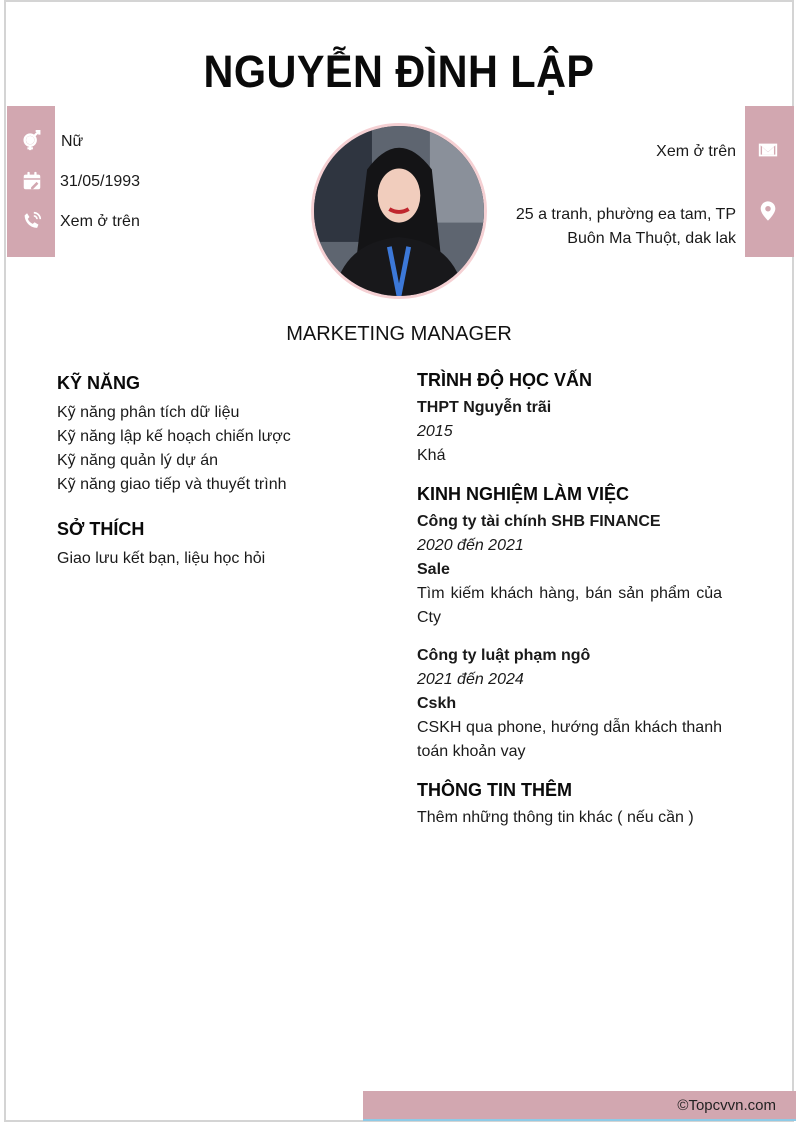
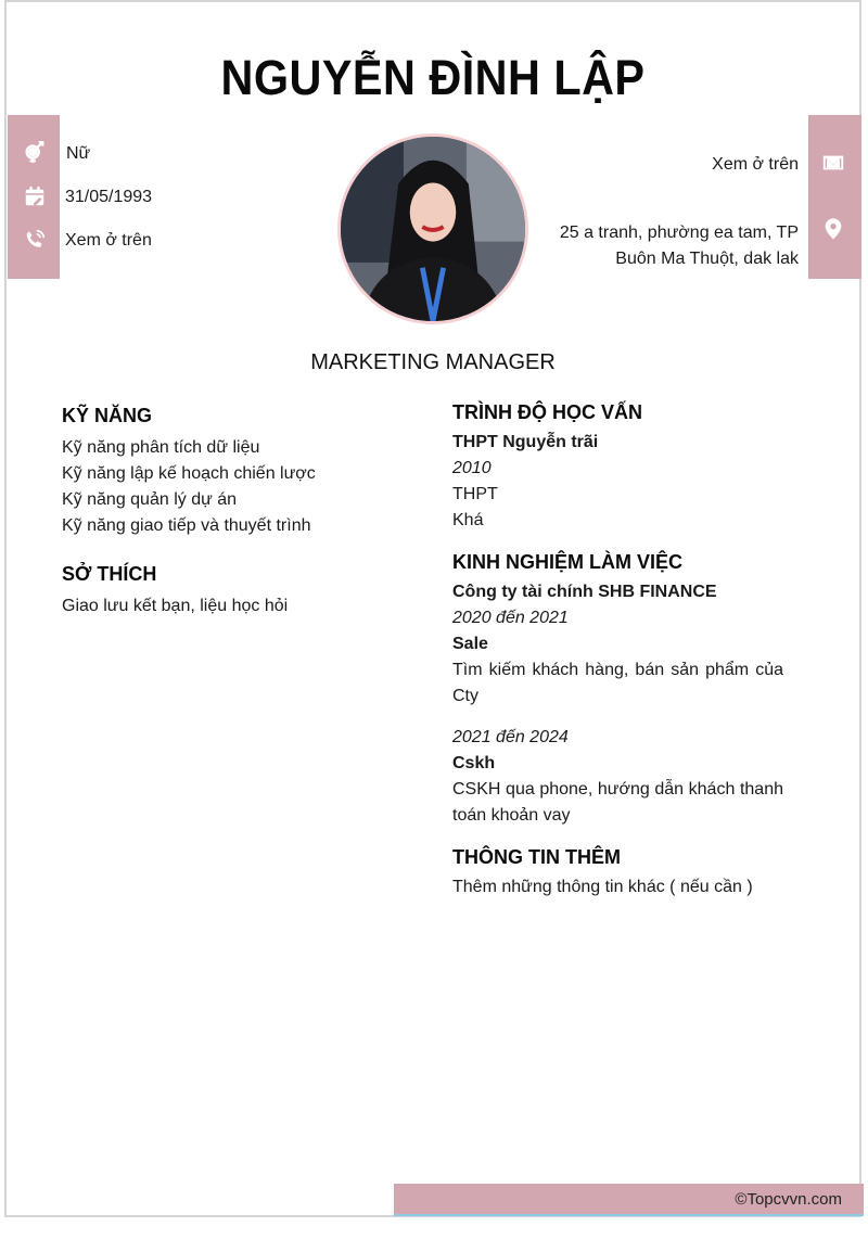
  NGUYỄN ĐÌNH LẬP
  Nữ
  31/05/1993
  Xem ở trên
  Xem ở trên
  25 a tranh, phường ea tam, TP
  Buôn Ma Thuột, dak lak
  MARKETING MANAGER
  KỸ NĂNG
  Kỹ năng phân tích dữ liệu
  Kỹ năng lập kế hoạch chiến lược
  Kỹ năng quản lý dự án
  Kỹ năng giao tiếp và thuyết trình
  SỞ THÍCH
  Giao lưu kết bạn, liệu học hỏi
  TRÌNH ĐỘ HỌC VẤN
  THPT Nguyễn trãi
- 2015
+ 2010
+ THPT
  Khá
  KINH NGHIỆM LÀM VIỆC
  Công ty tài chính SHB FINANCE
  2020 đến 2021
  Sale
  Tìm kiếm khách hàng, bán sản phẩm của Cty
- Công ty luật phạm ngô
  2021 đến 2024
  Cskh
  CSKH qua phone, hướng dẫn khách thanh toán khoản vay
  THÔNG TIN THÊM
  Thêm những thông tin khác ( nếu cần )
  ©Topcvvn.com
